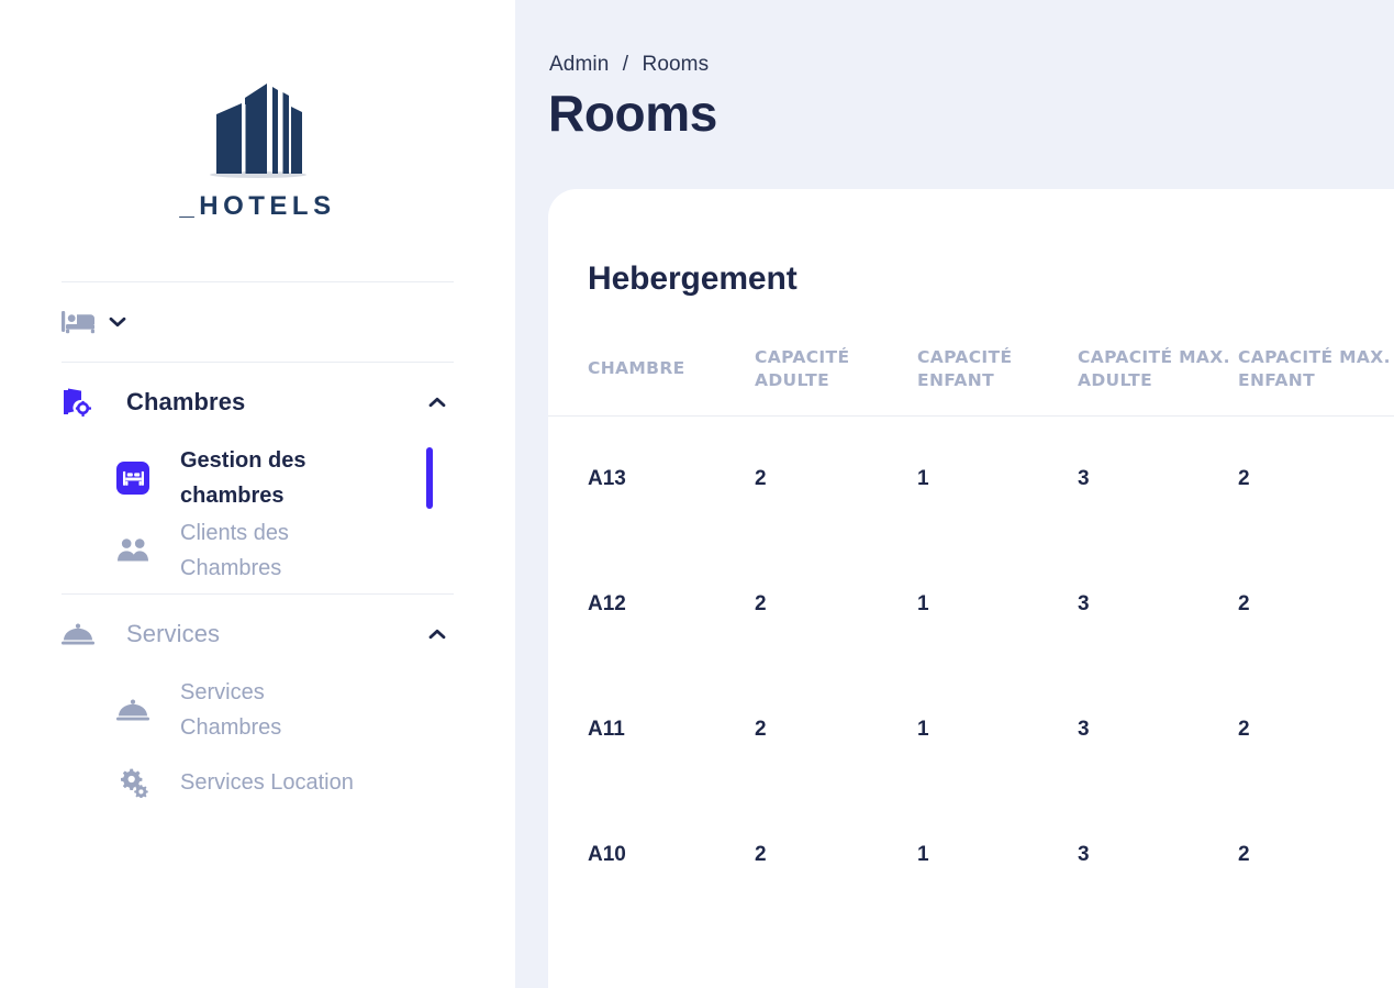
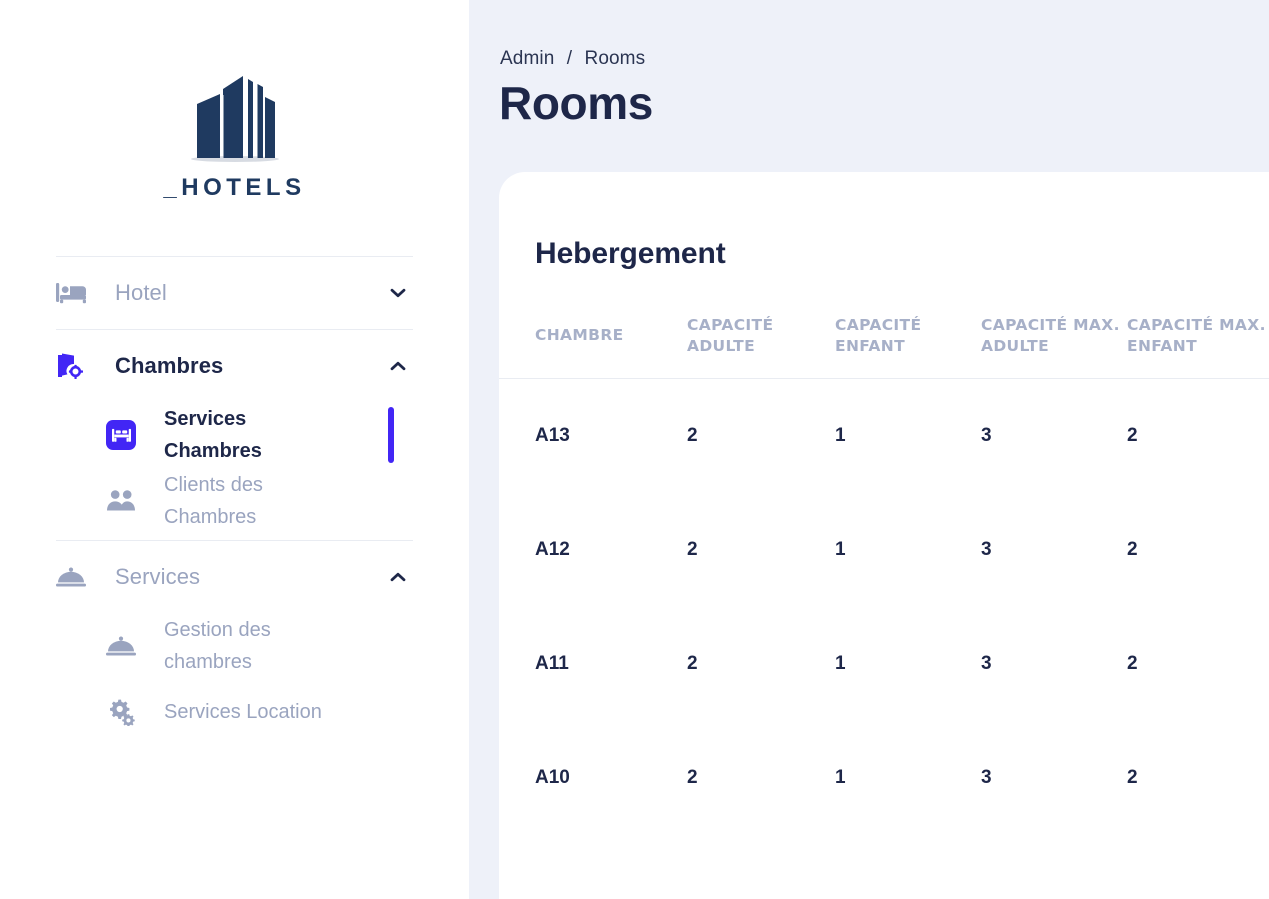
  _HOTELS
+ Hotel
  Chambres
- Gestion des chambres
+ Services Chambres
  Clients des Chambres
  Services
- Services Chambres
+ Gestion des chambres
  Services Location
  Admin / Rooms
  Rooms
  Hebergement
  CHAMBRE	CAPACITÉ ADULTE	CAPACITÉ ENFANT	CAPACITÉ MAX. ADULTE	CAPACITÉ MAX. ENFANT
  A13	2	1	3	2
  A12	2	1	3	2
  A11	2	1	3	2
  A10	2	1	3	2
